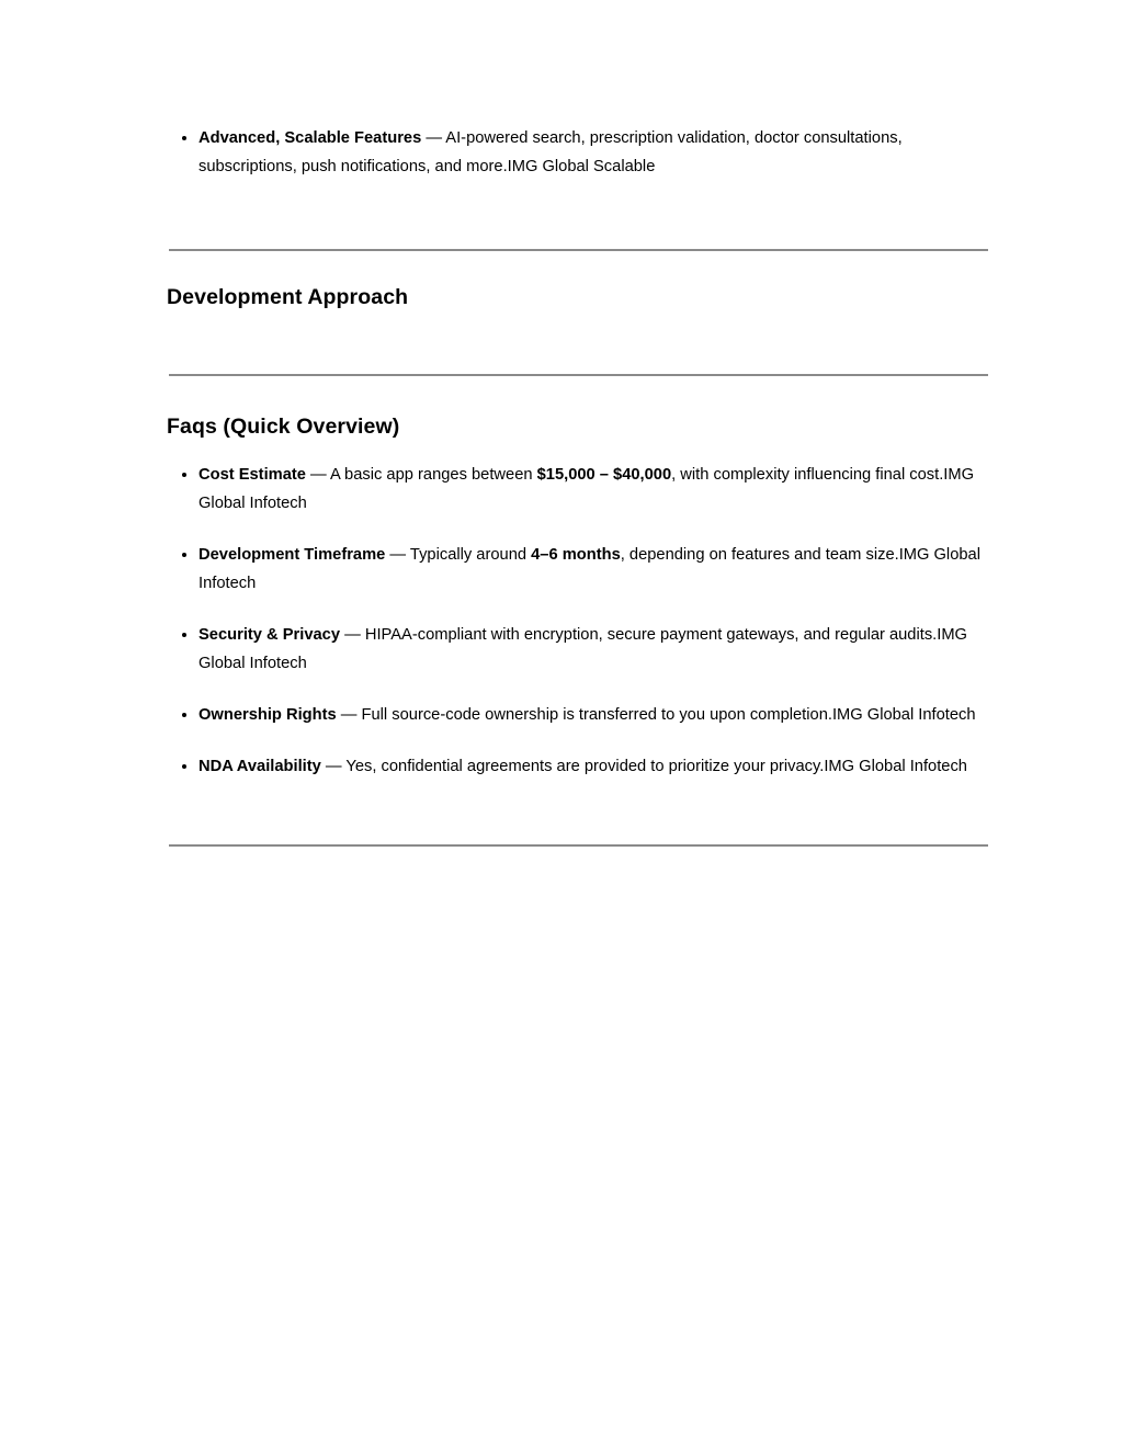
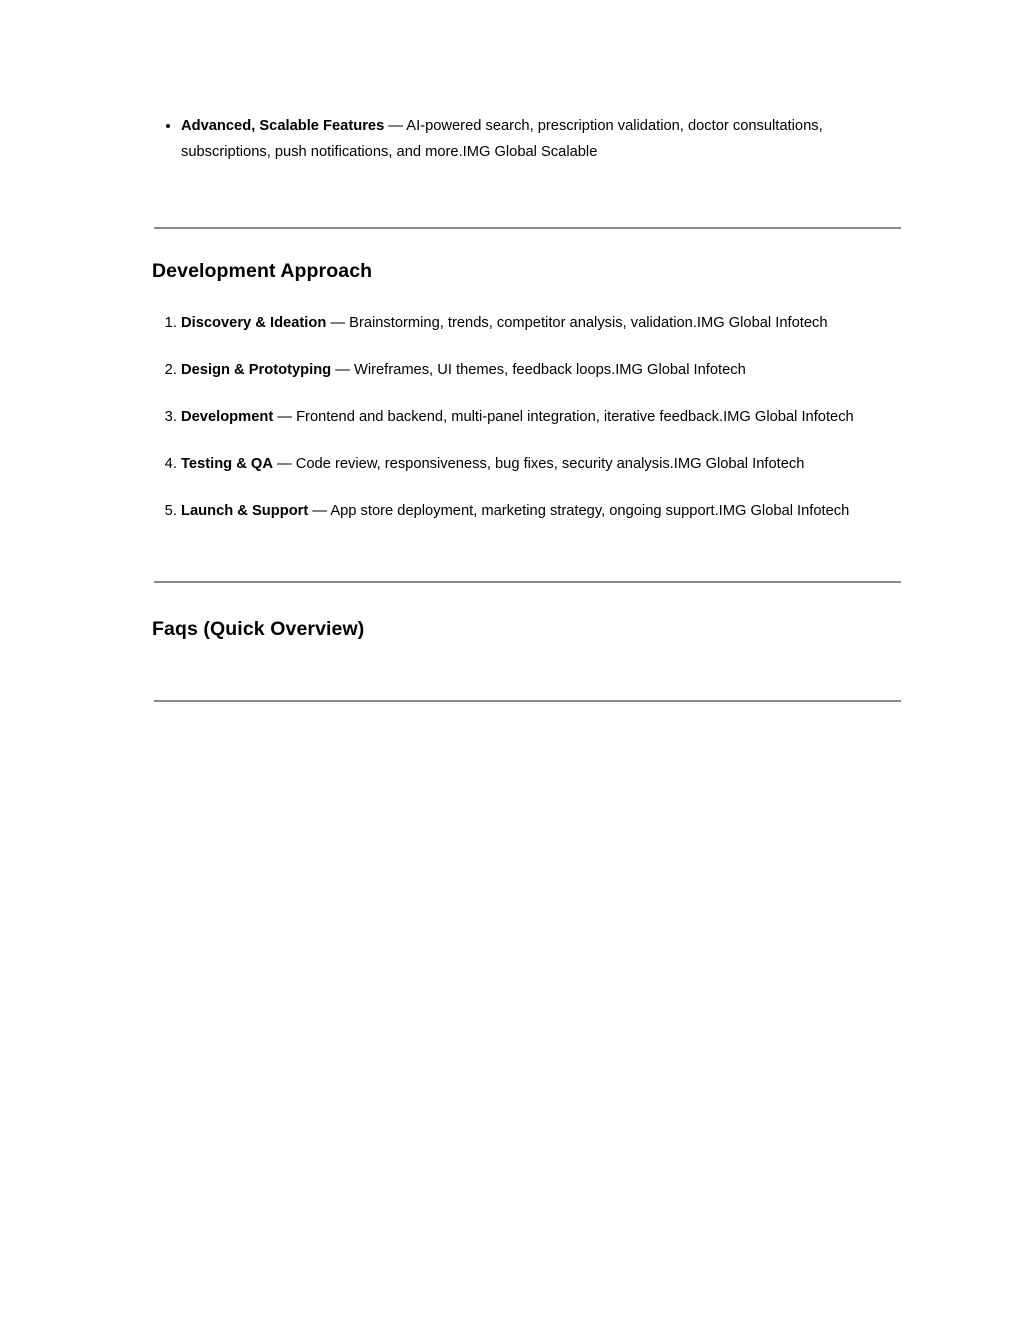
  Advanced, Scalable Features — AI-powered search, prescription validation, doctor consultations, subscriptions, push notifications, and more.IMG Global Scalable
  Development Approach
+ Discovery & Ideation — Brainstorming, trends, competitor analysis, validation.IMG Global Infotech
+ Design & Prototyping — Wireframes, UI themes, feedback loops.IMG Global Infotech
+ Development — Frontend and backend, multi-panel integration, iterative feedback.IMG Global Infotech
+ Testing & QA — Code review, responsiveness, bug fixes, security analysis.IMG Global Infotech
+ Launch & Support — App store deployment, marketing strategy, ongoing support.IMG Global Infotech
  Faqs (Quick Overview)
- Cost Estimate — A basic app ranges between $15,000 – $40,000, with complexity influencing final cost.IMG Global Infotech
- Development Timeframe — Typically around 4–6 months, depending on features and team size.IMG Global Infotech
- Security & Privacy — HIPAA-compliant with encryption, secure payment gateways, and regular audits.IMG Global Infotech
- Ownership Rights — Full source-code ownership is transferred to you upon completion.IMG Global Infotech
- NDA Availability — Yes, confidential agreements are provided to prioritize your privacy.IMG Global Infotech
